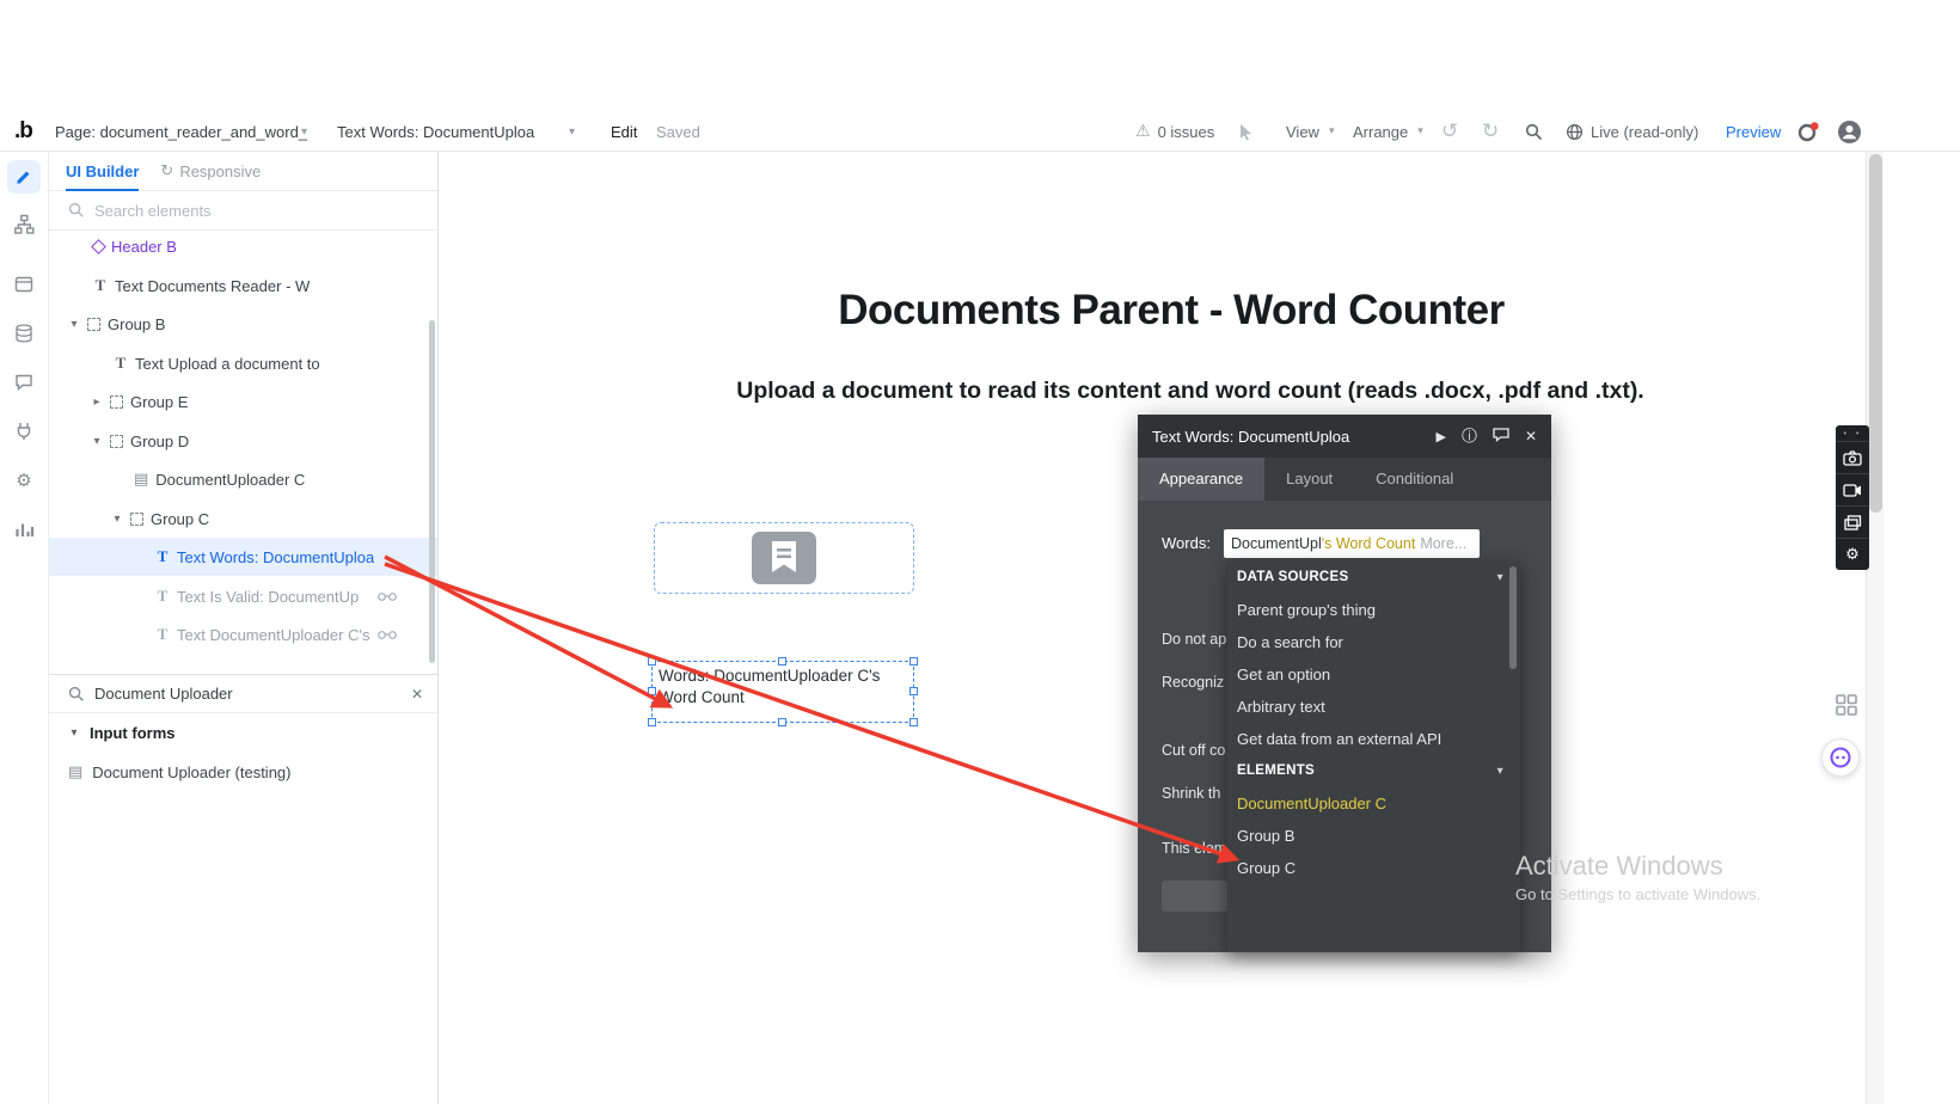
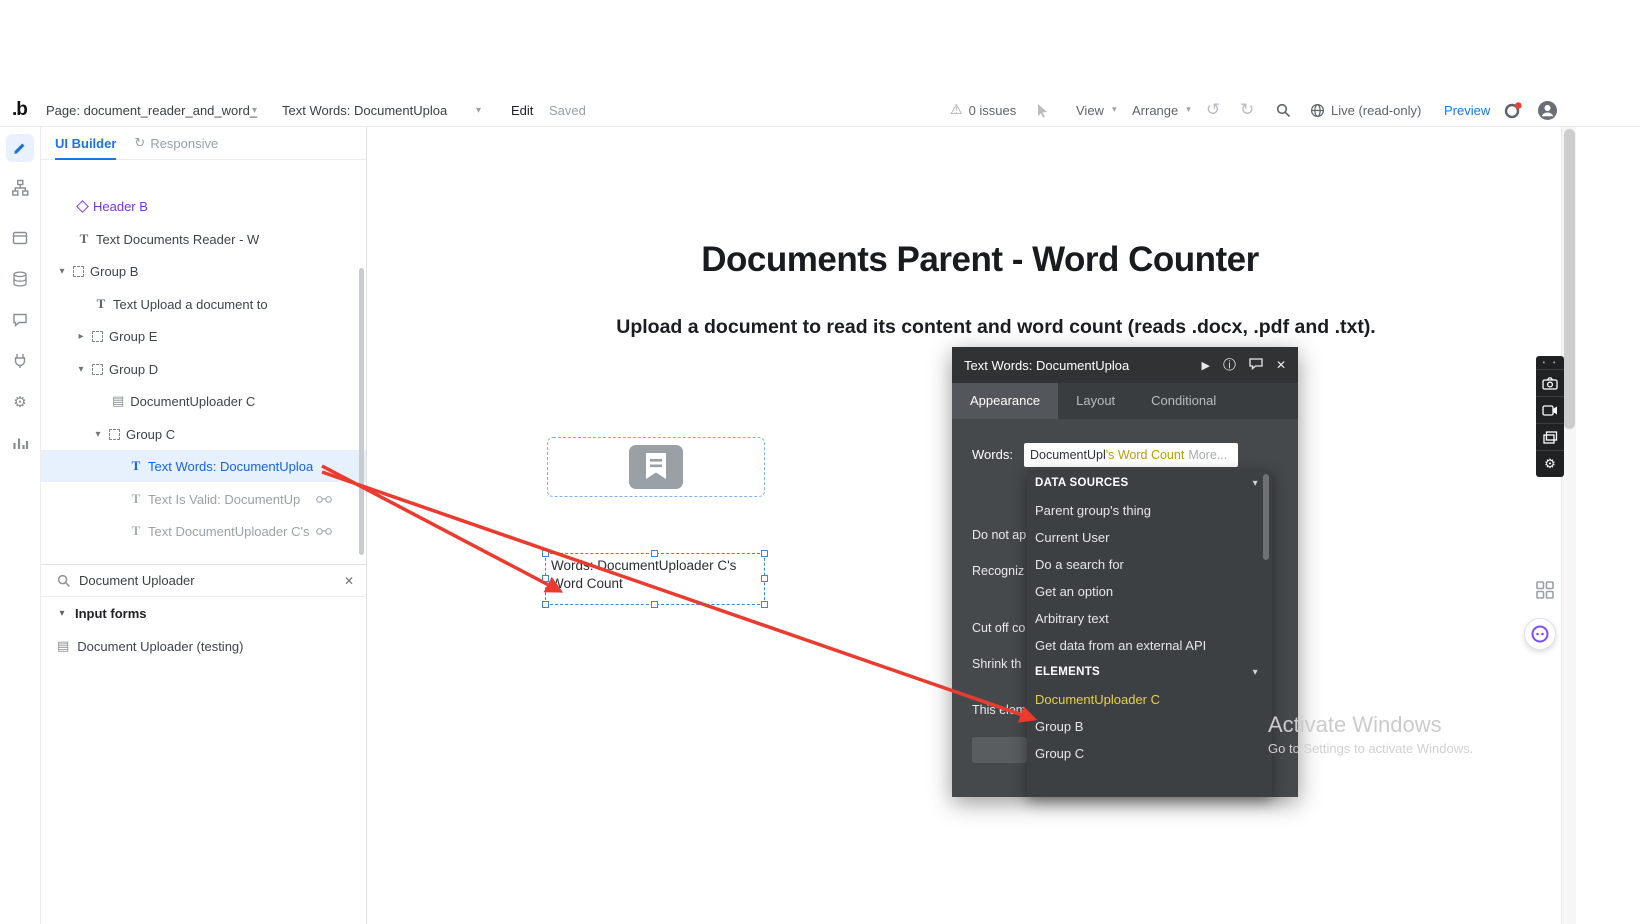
  .b
  Page: document_reader_and_word_
  ▾
  Text Words: DocumentUploa
  ▾
  Edit
  Saved
  ⚠
  0 issues
  View
  ▾
  Arrange
  ▾
  ↺
  ↻
  Live (read-only)
  Preview
  ⚙
  UI Builder
  ↻
  Responsive
- Search elements
  Header B
  T
  Text Documents Reader - W
  ▾
  Group B
  T
  Text Upload a document to
  ▸
  Group E
  ▾
  Group D
  ▤
  DocumentUploader C
  ▾
  Group C
  T
  Text Words: DocumentUploa
  T
  Text Is Valid: DocumentUp
  T
  Text DocumentUploader C's
  Document Uploader
  ✕
  ▾
  Input forms
  ▤
  Document Uploader (testing)
  Documents Parent - Word Counter
  Upload a document to read its content and word count (reads .docx, .pdf and .txt).
  Word DocumentUploader C's Word Count
  Text Words: DocumentUploa
  ▶
  ⓘ
  ✕
  Appearance
  Layout
  Conditional
  Words:
  DocumentUpl's Word Count More...
  Do not ap
  Recogniz
  Cut off co
  Shrink th
  This em
  DATA SOURCES
  ▾
  Parent group's thing
+ Current User
  Do a search for
  Get an option
  Arbitrary text
  Get data from an external API
  ELEMENTS
  ▾
  DocumentUploader C
  Group B
  Group C
  • •
  ⚙
  Activate Windows
  Go to Settings to activate Windows.
